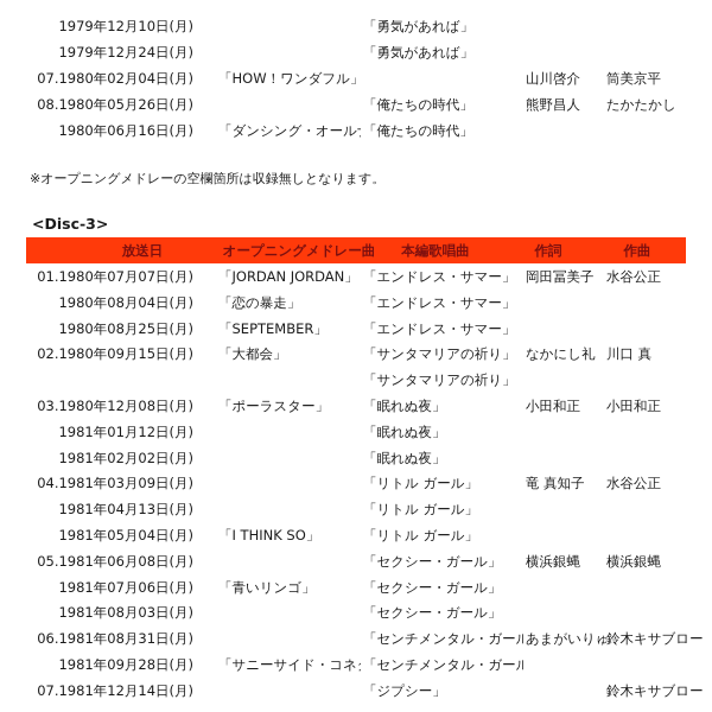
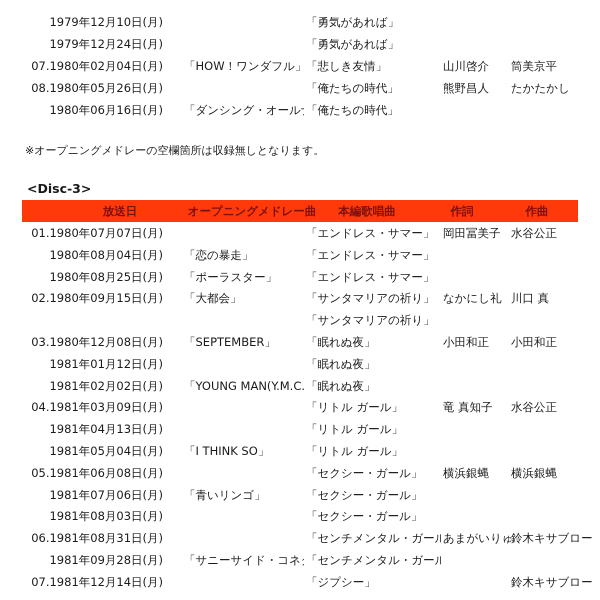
  1979年12月10日(月)
  「勇気があれば」
  1979年12月24日(月)
  「勇気があれば」
  07.1980年02月04日(月)
  「HOW！ワンダフル」
+ 「悲しき友情」
  山川啓介
  筒美京平
  08.1980年05月26日(月)
  「俺たちの時代」
  熊野昌人
  たかたかし
  1980年06月16日(月)
  「ダンシング・オール
  「俺たちの時代」
  ※オープニングメドレーの空欄箇所は収録無しとなります。
  <Disc-3>
  放送日
  オープニングメドレー曲
  本編歌唱曲
  作詞
  作曲
  01.1980年07月07日(月)
- 「JORDAN JORDAN」
  「エンドレス・サマー」
  岡田冨美子
  水谷公正
  1980年08月04日(月)
  「恋の暴走」
  「エンドレス・サマー」
  1980年08月25日(月)
- 「SEPTEMBER」
+ 「ポーラスター」
  「エンドレス・サマー」
  02.1980年09月15日(月)
  「大都会」
  「サンタマリアの祈り」
  なかにし礼
  川口 真
  「サンタマリアの祈り」
  03.1980年12月08日(月)
- 「ポーラスター」
+ 「SEPTEMBER」
  「眠れぬ夜」
  小田和正
  小田和正
  1981年01月12日(月)
  「眠れぬ夜」
  1981年02月02日(月)
+ 「YOUNG MAN(Y.M.C.
  「眠れぬ夜」
  04.1981年03月09日(月)
  「リトル ガール」
  竜 真知子
  水谷公正
  1981年04月13日(月)
  「リトル ガール」
  1981年05月04日(月)
  「I THINK SO」
  「リトル ガール」
  05.1981年06月08日(月)
  「セクシー・ガール」
  横浜銀蝿
  横浜銀蝿
  1981年07月06日(月)
  「青いリンゴ」
  「セクシー・ガール」
  1981年08月03日(月)
  「セクシー・ガール」
  06.1981年08月31日(月)
  「センチメンタル・ガール
  あまがいりゅ
  鈴木キサブロー
  1981年09月28日(月)
  「センチメンタル・ガール
  07.1981年12月14日(月)
  「ジプシー」
  鈴木キサブロー
